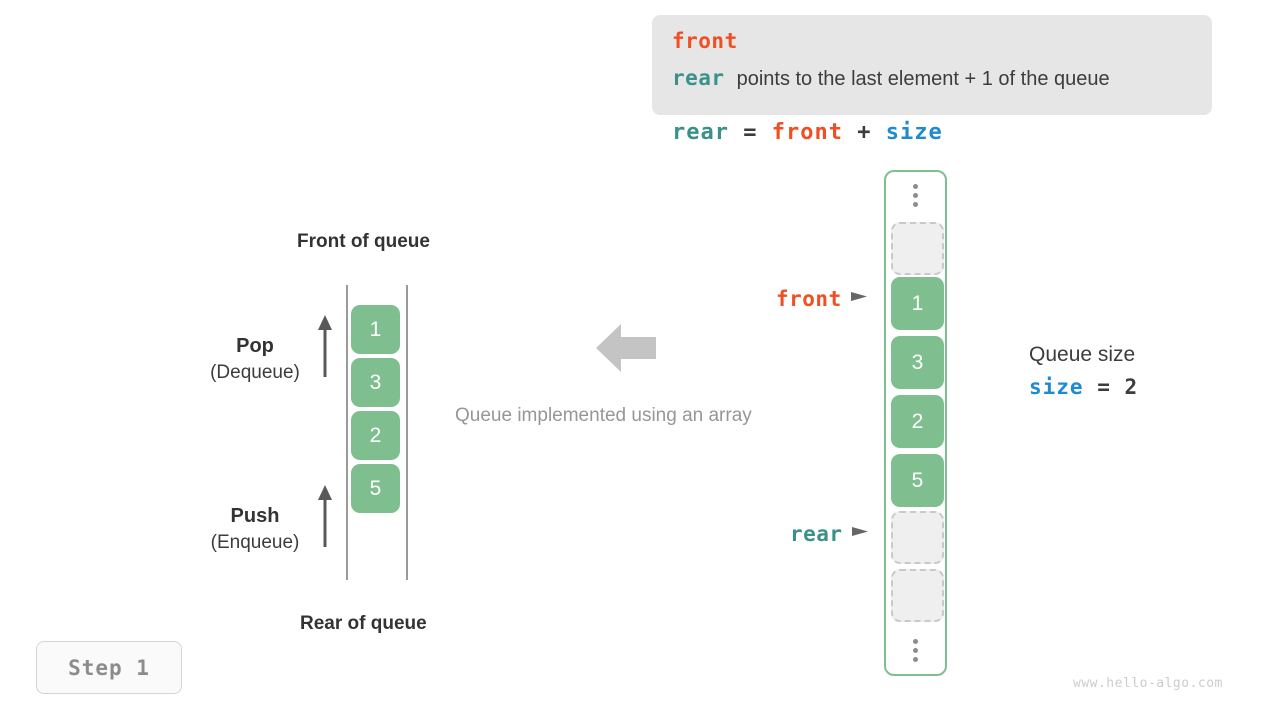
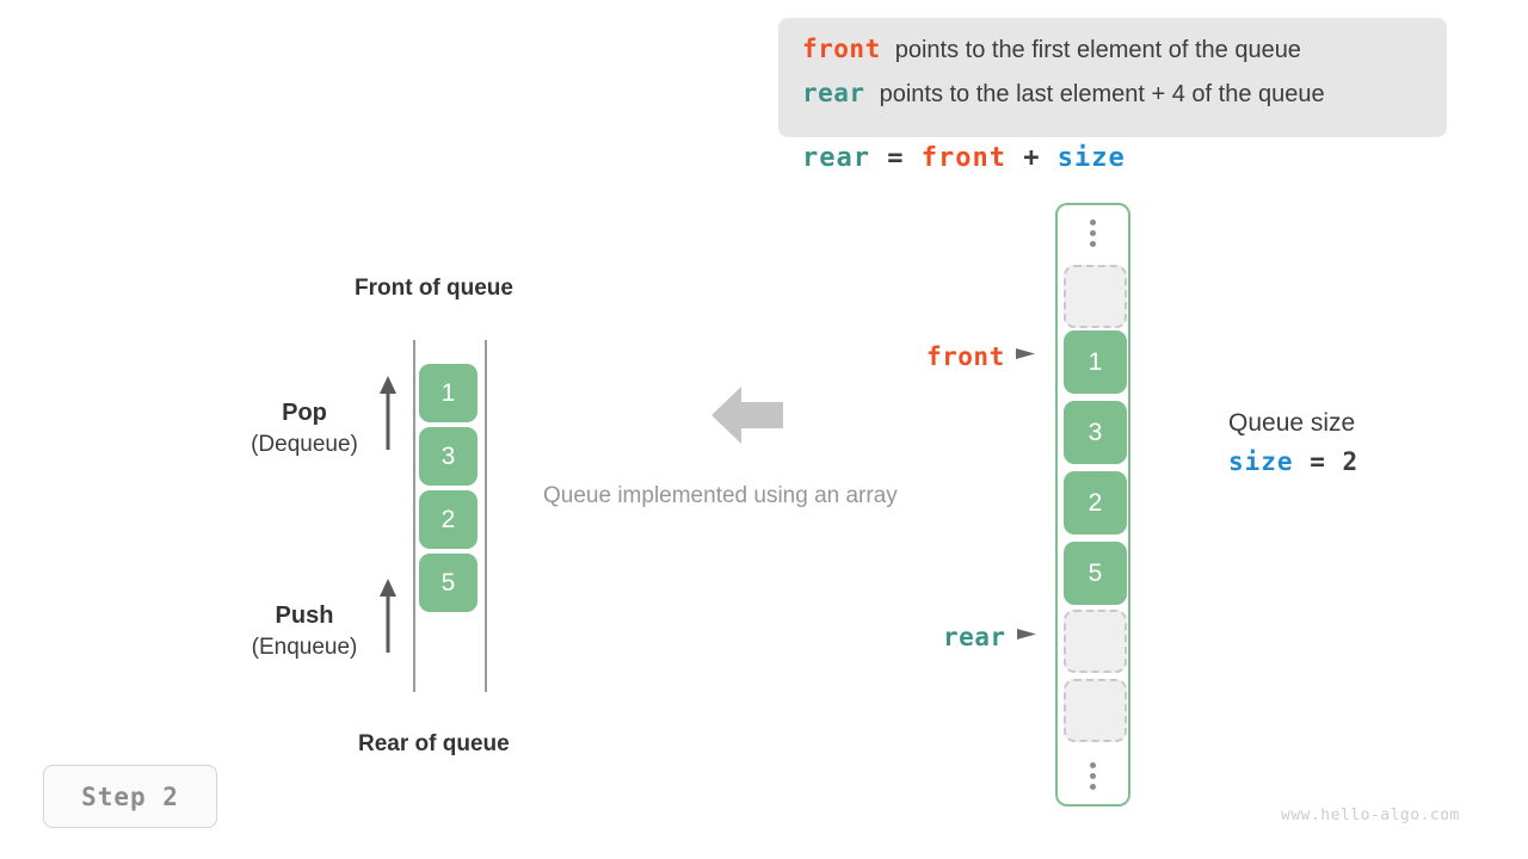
  front
+ points to the first element of the queue
  rear
- points to the last element + 1 of the queue
+ points to the last element + 4 of the queue
  rear = front + size
  Front of queue
  Rear of queue
  1
  3
  2
  5
  Pop
  (Dequeue)
  Push
  (Enqueue)
  Queue implemented using an array
  1
  3
  2
  5
  front
  rear
  Queue size
  size = 2
- Step 1
+ Step 2
  www.hello-algo.com
